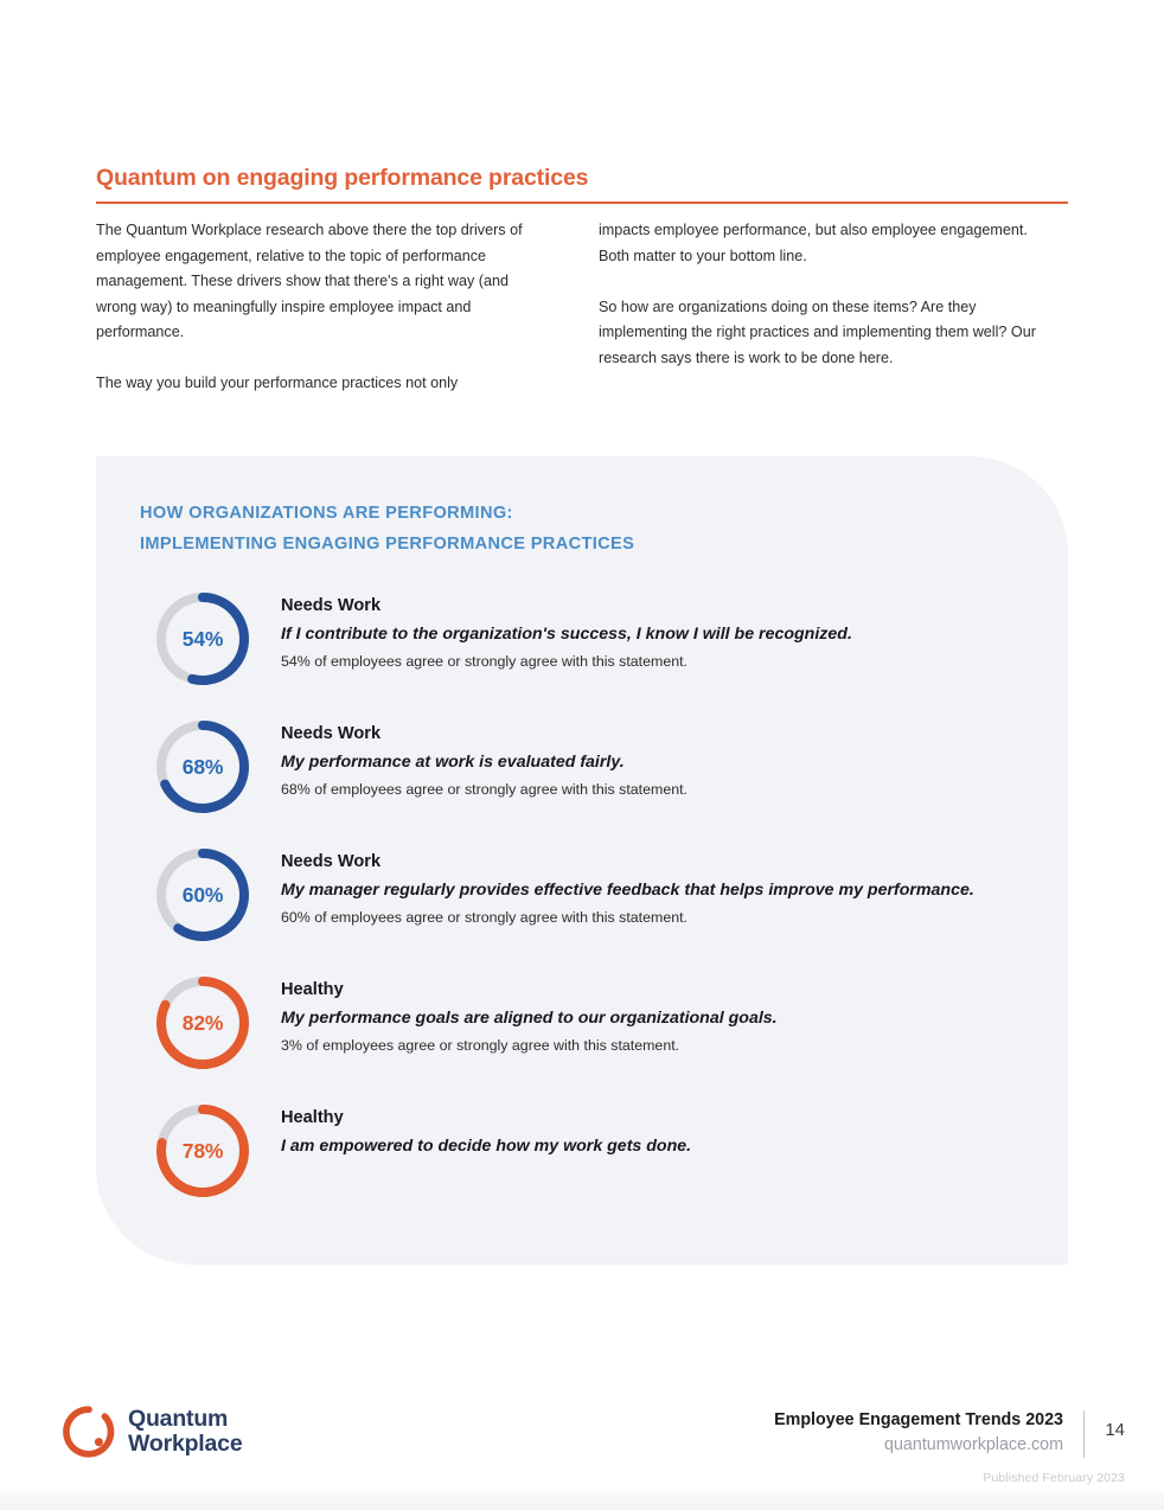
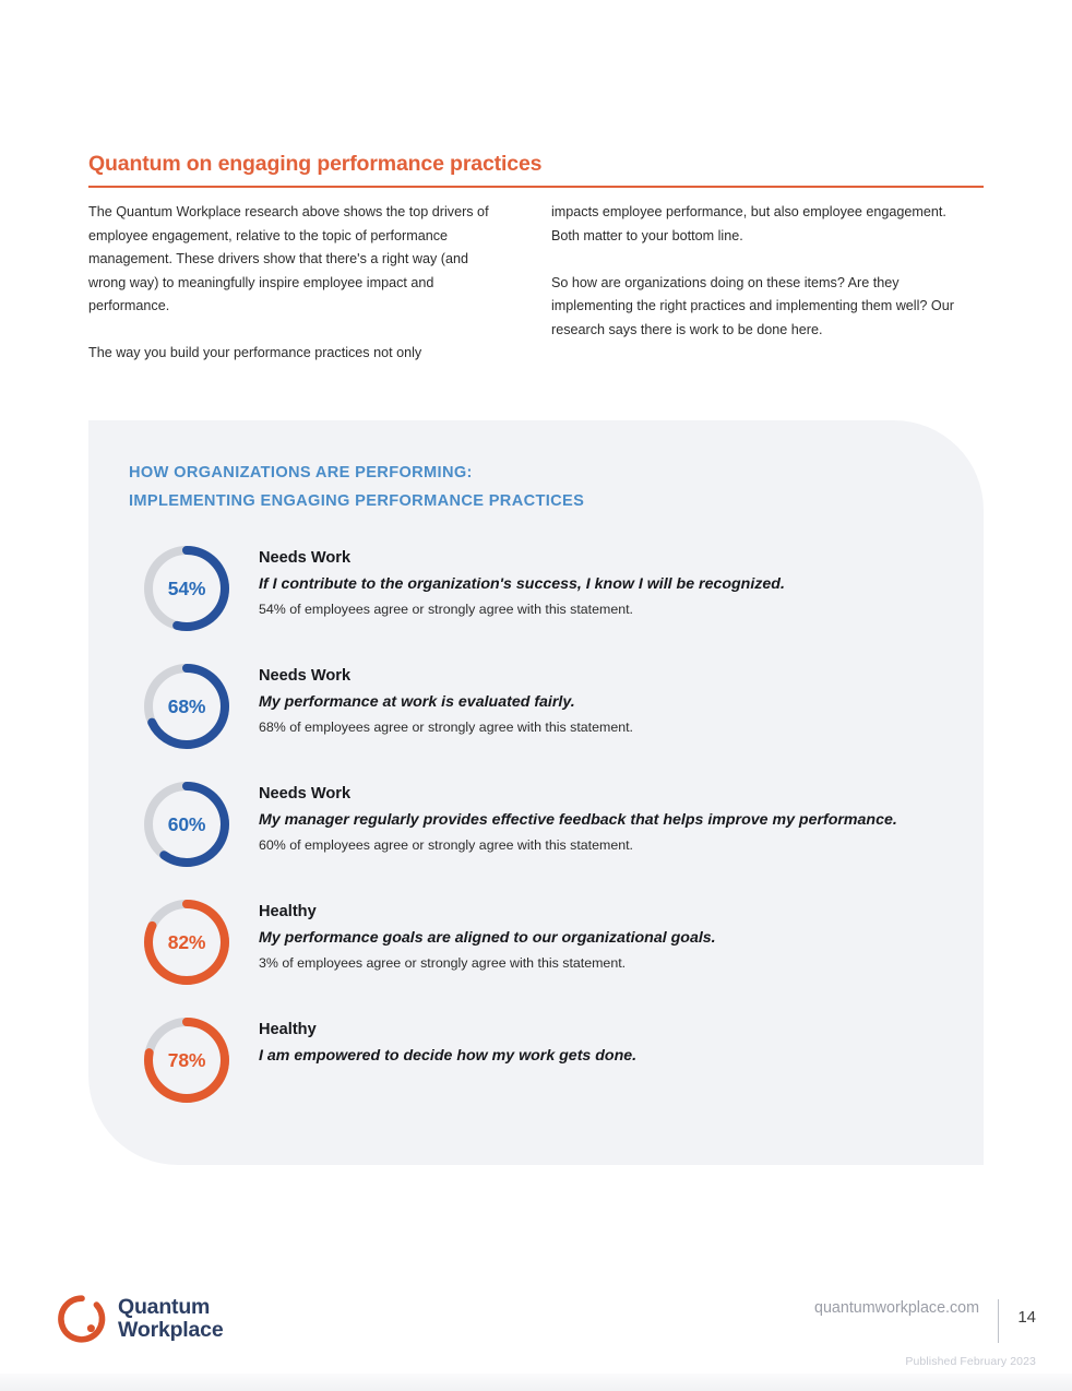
  Quantum on engaging performance practices
- The Quantum Workplace research above there the top drivers of employee engagement, relative to the topic of performance management. These drivers show that there's a right way (and wrong way) to meaningfully inspire employee impact and performance.
+ The Quantum Workplace research above shows the top drivers of employee engagement, relative to the topic of performance management. These drivers show that there's a right way (and wrong way) to meaningfully inspire employee impact and performance.
  The way you build your performance practices not only
  impacts employee performance, but also employee engagement. Both matter to your bottom line.
  So how are organizations doing on these items? Are they implementing the right practices and implementing them well? Our research says there is work to be done here.
  HOW ORGANIZATIONS ARE PERFORMING:
  IMPLEMENTING ENGAGING PERFORMANCE PRACTICES
  54%
  Needs Work
  If I contribute to the organization's success, I know I will be recognized.
  54% of employees agree or strongly agree with this statement.
  68%
  Needs Work
  My performance at work is evaluated fairly.
  68% of employees agree or strongly agree with this statement.
  60%
  Needs Work
  My manager regularly provides effective feedback that helps improve my performance.
  60% of employees agree or strongly agree with this statement.
  82%
  Healthy
  My performance goals are aligned to our organizational goals.
  3% of employees agree or strongly agree with this statement.
  78%
  Healthy
  I am empowered to decide how my work gets done.
  Quantum
  Workplace
- Employee Engagement Trends 2023
  quantumworkplace.com
  14
  Published February 2023
